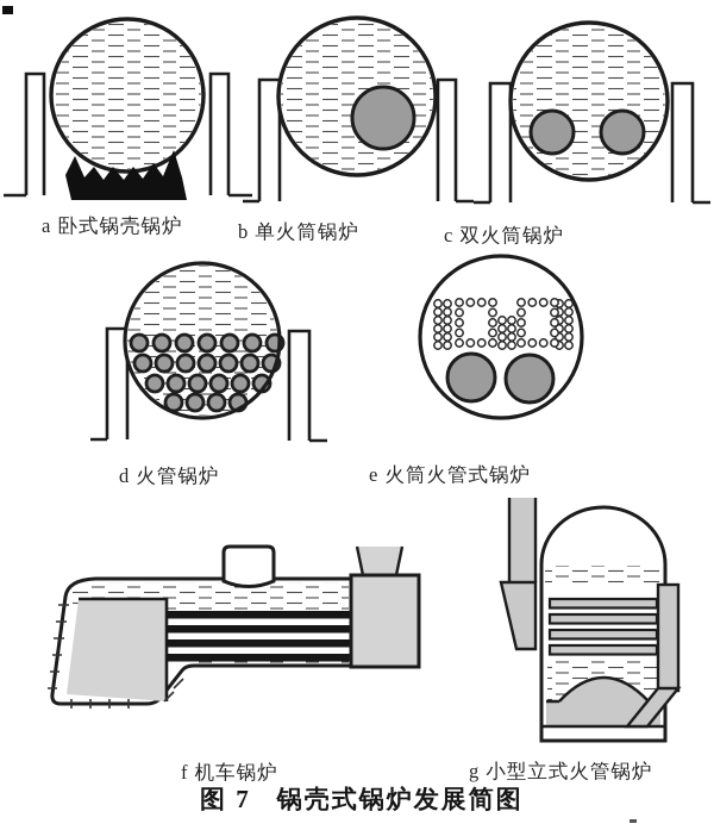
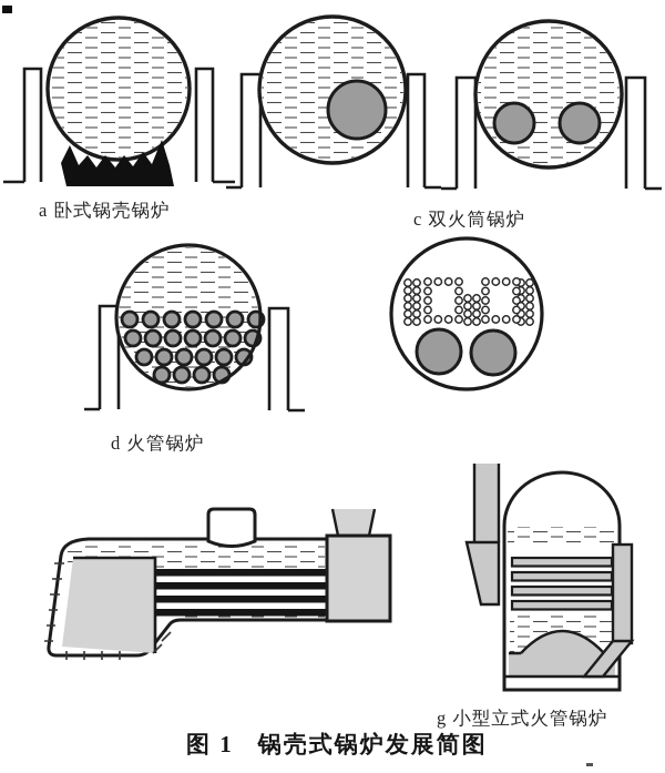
  a 卧式锅壳锅炉
- b 单火筒锅炉
  c 双火筒锅炉
  d 火管锅炉
- e 火筒火管式锅炉
- f 机车锅炉
  g 小型立式火管锅炉
- 图 7 锅壳式锅炉发展简图
+ 图 1 锅壳式锅炉发展简图
